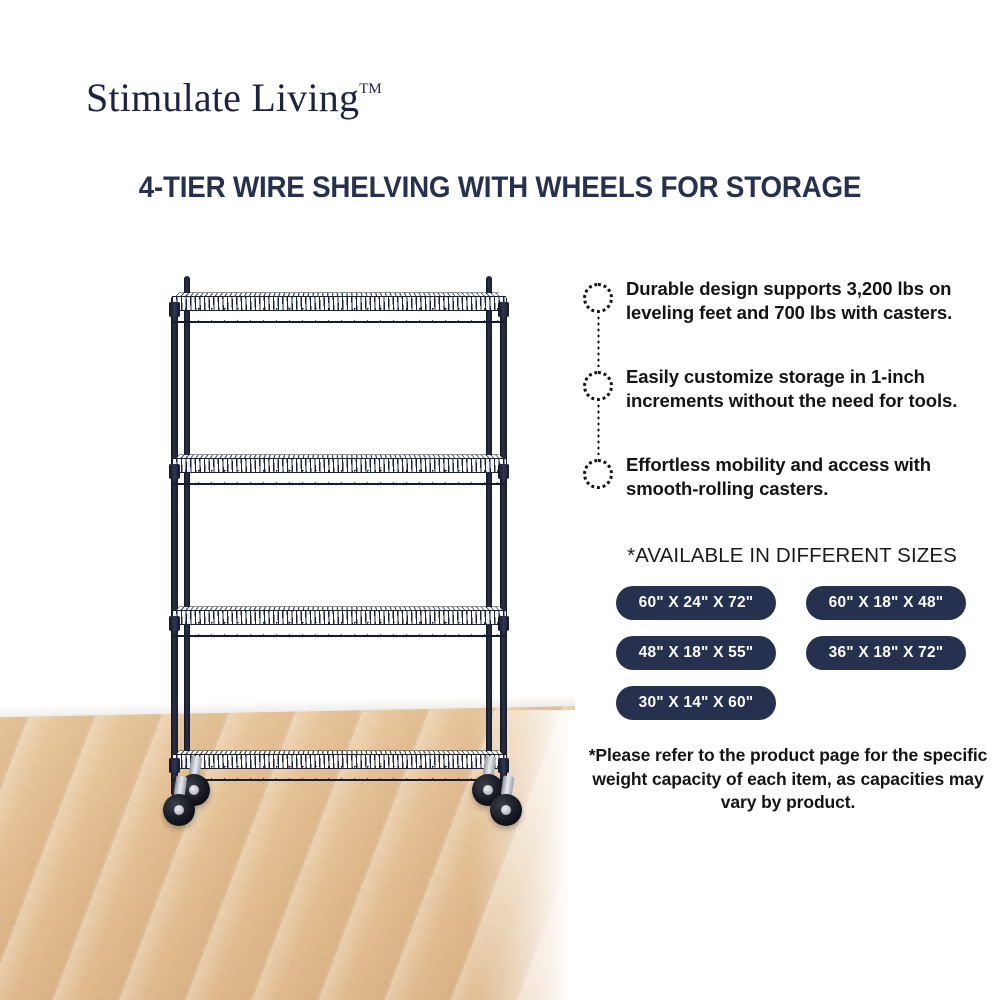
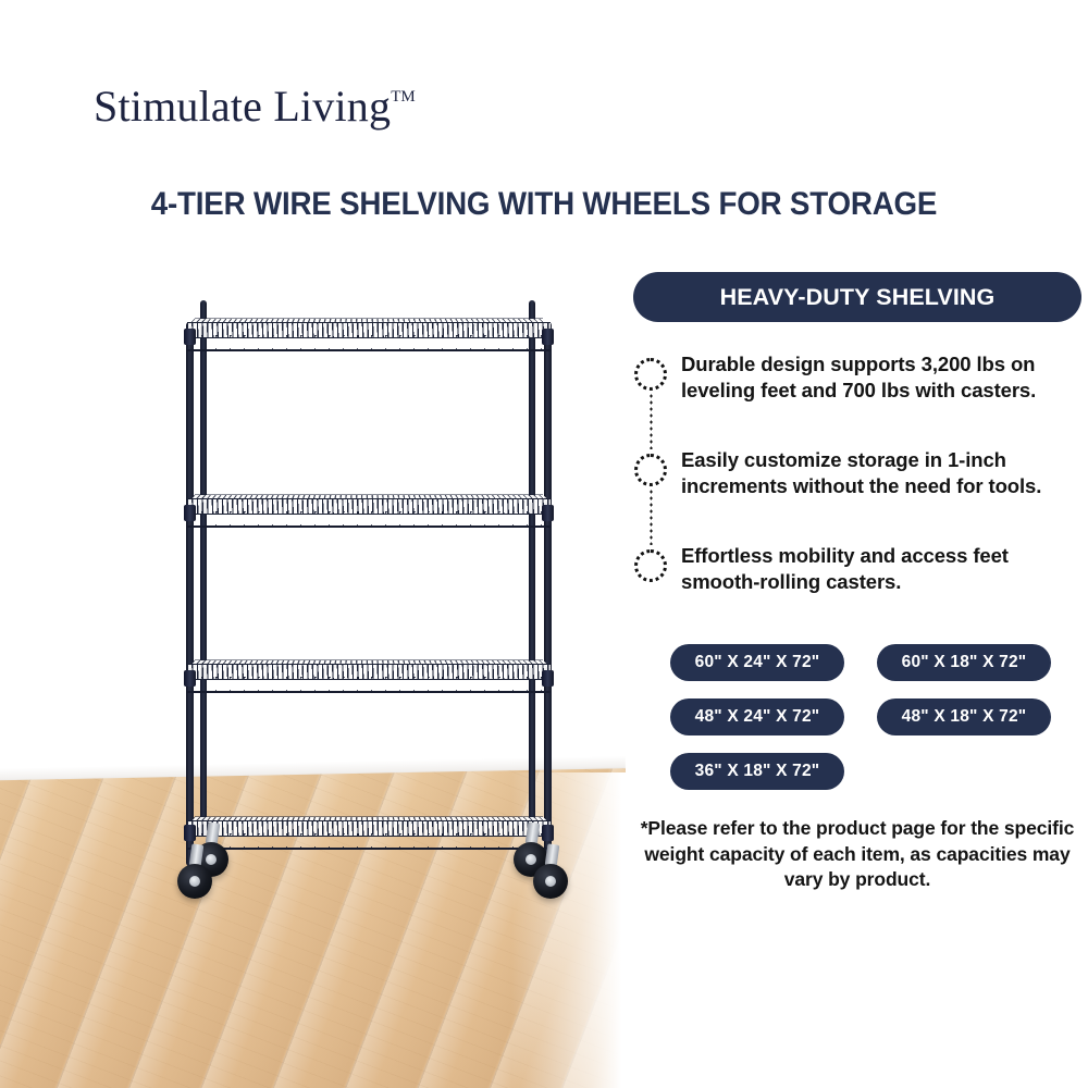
  Stimulate LivingTM
  4-TIER WIRE SHELVING WITH WHEELS FOR STORAGE
+ HEAVY-DUTY SHELVING
  Durable design supports 3,200 lbs on leveling feet and 700 lbs with casters.
  Easily customize storage in 1-inch increments without the need for tools.
- Effortless mobility and access with smooth-rolling casters.
+ Effortless mobility and access feet smooth-rolling casters.
- *AVAILABLE IN DIFFERENT SIZES
  60" X 24" X 72"
- 60" X 18" X 48"
+ 60" X 18" X 72"
+ 48" X 24" X 72"
- 48" X 18" X 55"
+ 48" X 18" X 72"
  36" X 18" X 72"
- 30" X 14" X 60"
  *Please refer to the product page for the specific weight capacity of each item, as capacities may vary by product.
